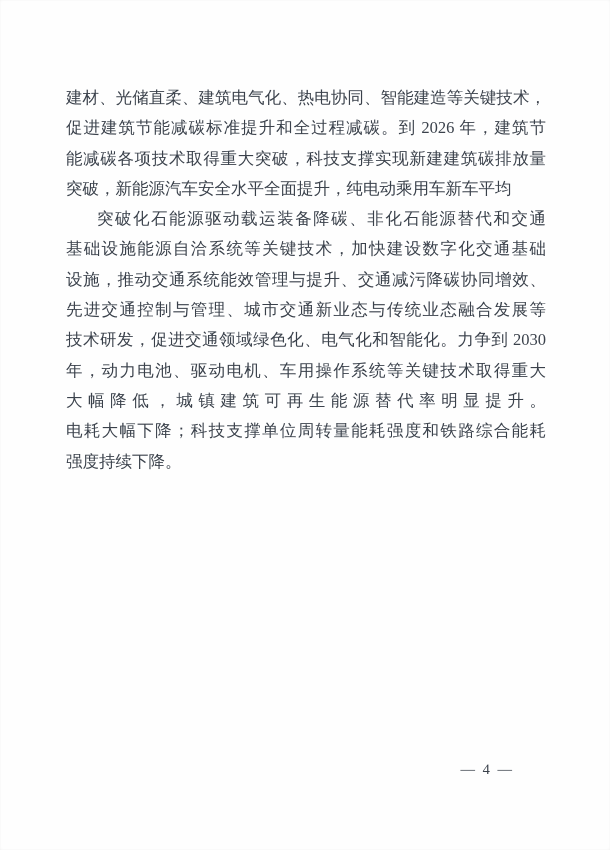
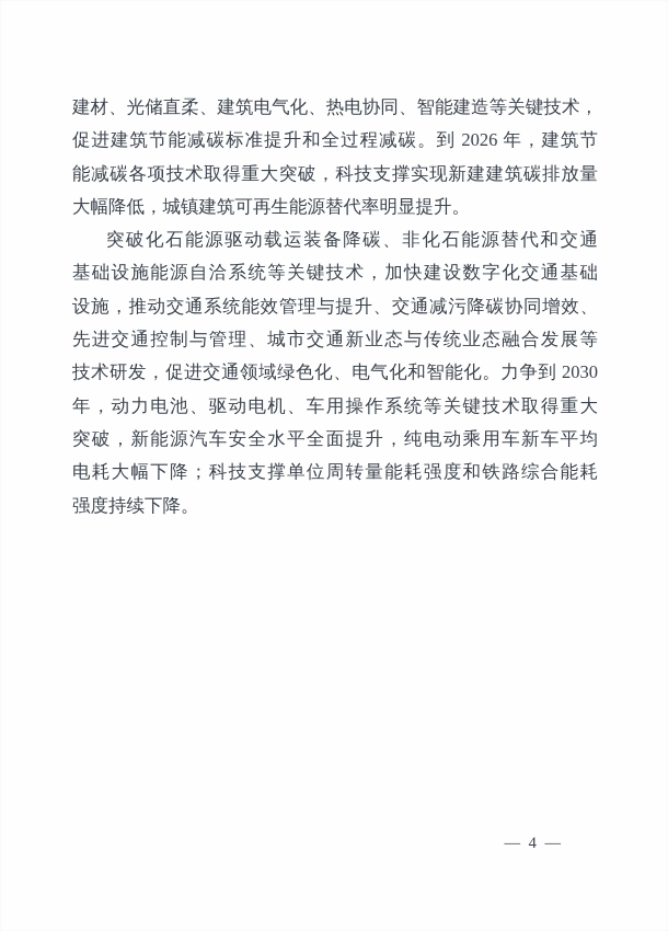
  建材、光储直柔、建筑电气化、热电协同、智能建造等关键技术，
  促进建筑节能减碳标准提升和全过程减碳。到 2026 年，建筑节
  能减碳各项技术取得重大突破，科技支撑实现新建建筑碳排放量
- 突破，新能源汽车安全水平全面提升，纯电动乘用车新车平均
+ 大幅降低，城镇建筑可再生能源替代率明显提升。
  突破化石能源驱动载运装备降碳、非化石能源替代和交通
  基础设施能源自洽系统等关键技术，加快建设数字化交通基础
  设施，推动交通系统能效管理与提升、交通减污降碳协同增效、
  先进交通控制与管理、城市交通新业态与传统业态融合发展等
  技术研发，促进交通领域绿色化、电气化和智能化。力争到 2030
  年，动力电池、驱动电机、车用操作系统等关键技术取得重大
- 大幅降低，城镇建筑可再生能源替代率明显提升。
+ 突破，新能源汽车安全水平全面提升，纯电动乘用车新车平均
  电耗大幅下降；科技支撑单位周转量能耗强度和铁路综合能耗
  强度持续下降。
  — 4 —
